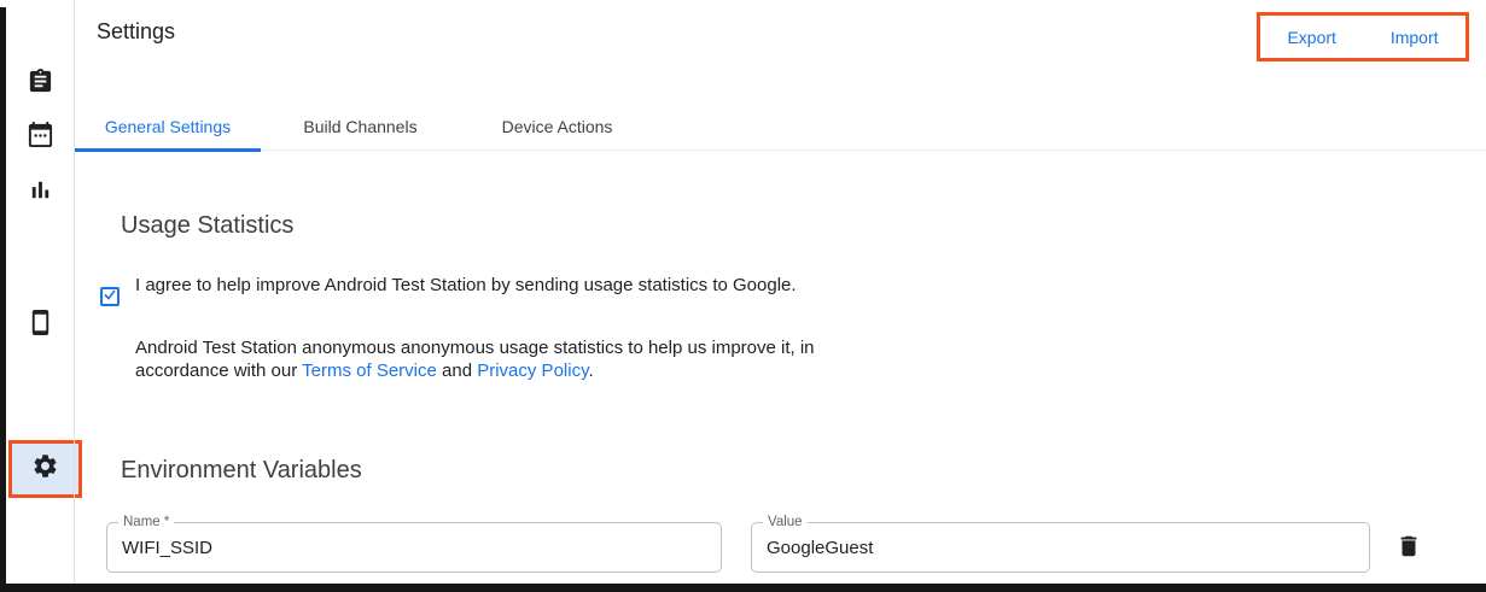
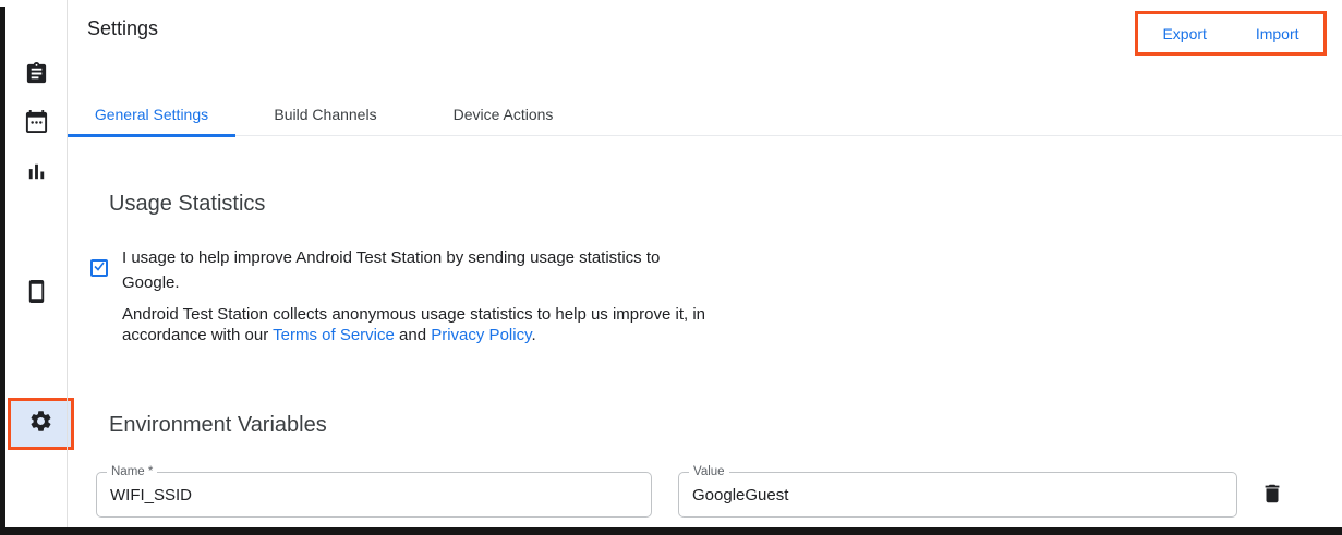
  Settings
  Export
  Import
  General Settings
  Build Channels
  Device Actions
  Usage Statistics
- I agree to help improve Android Test Station by sending usage statistics to Google.
+ I usage to help improve Android Test Station by sending usage statistics to Google.
- Android Test Station anonymous anonymous usage statistics to help us improve it, in accordance with our Terms of Service and Privacy Policy.
+ Android Test Station collects anonymous usage statistics to help us improve it, in accordance with our Terms of Service and Privacy Policy.
  Environment Variables
  Name *
  WIFI_SSID
  Value
  GoogleGuest
